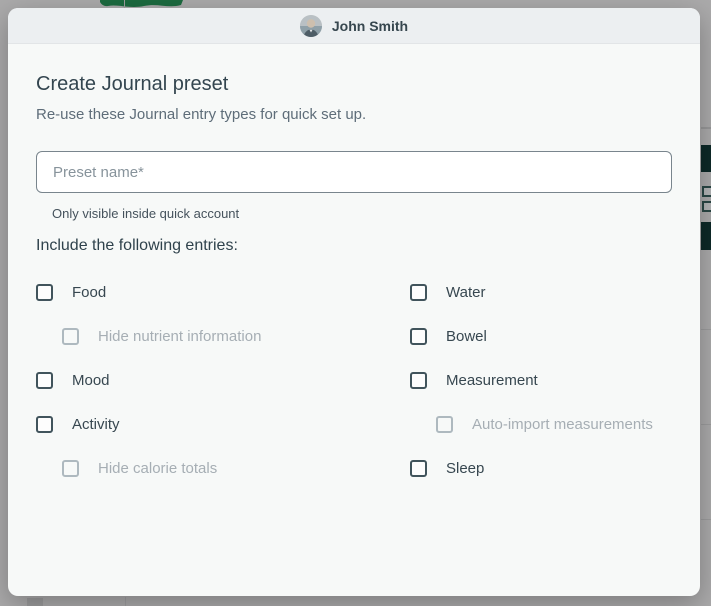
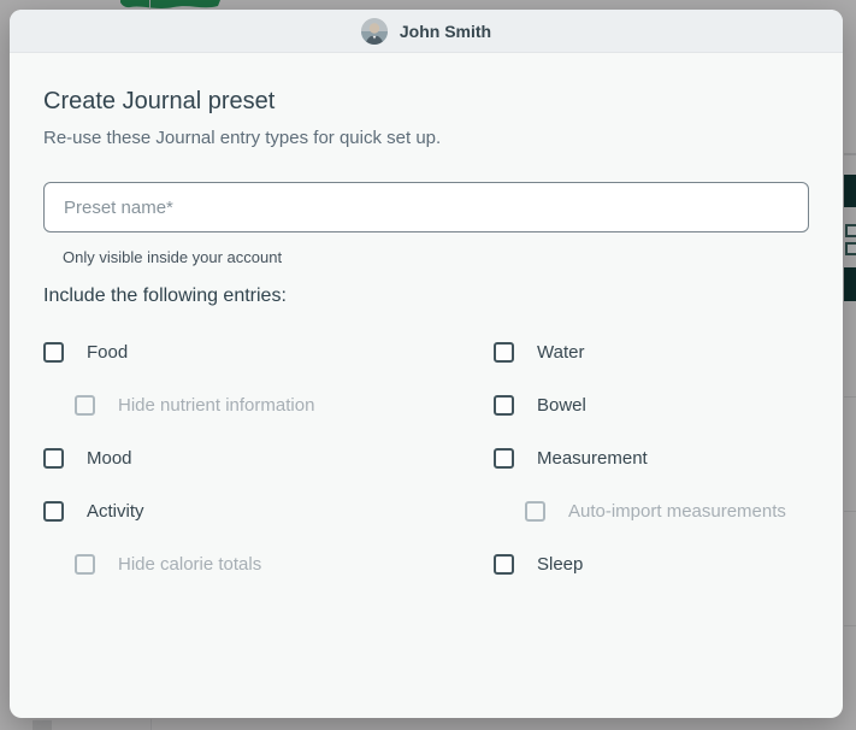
  John Smith
  Create Journal preset
  Re-use these Journal entry types for quick set up.
  Preset name*
- Only visible inside quick account
+ Only visible inside your account
  Include the following entries:
  Food
  Hide nutrient information
  Mood
  Activity
  Hide calorie totals
  Water
  Bowel
  Measurement
  Auto-import measurements
  Sleep
